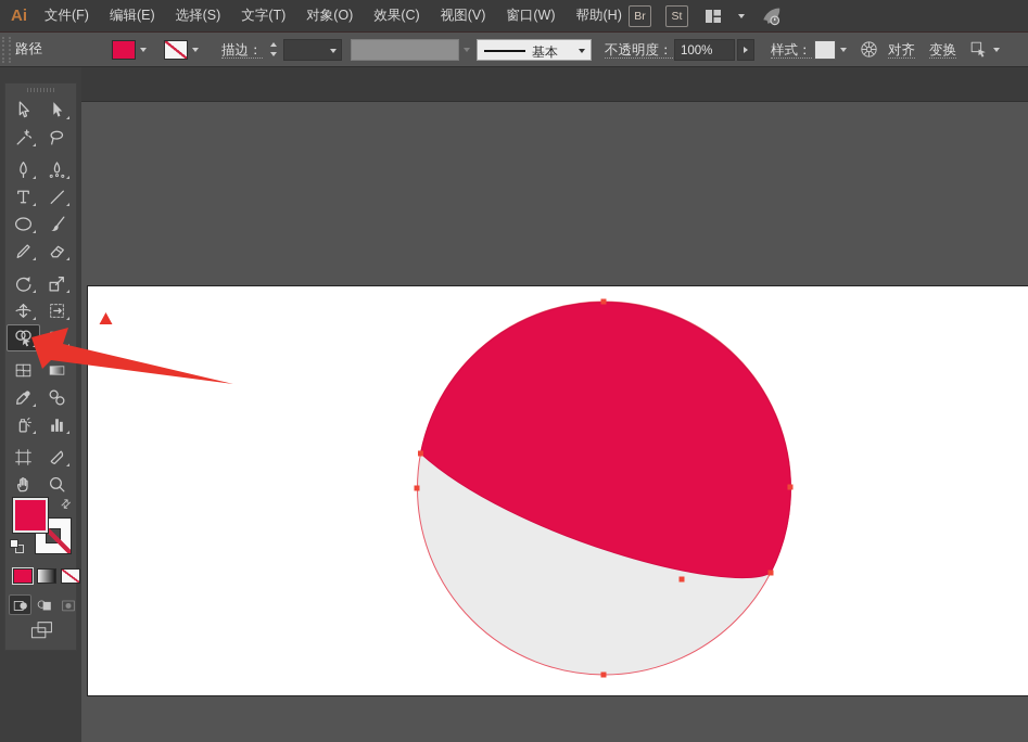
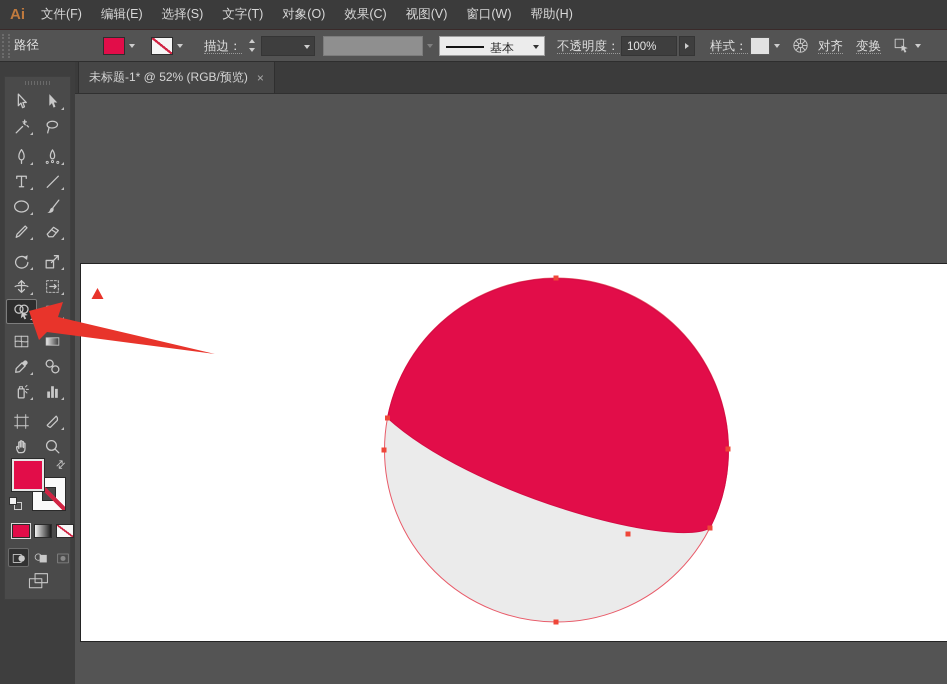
  Ai
  文件(F)
  编辑(E)
  选择(S)
  文字(T)
  对象(O)
  效果(C)
  视图(V)
  窗口(W)
  帮助(H)
- Br
- St
  路径
  描边：
  基本
  不透明度：
  100%
  样式：
  对齐
  变换
+ 未标题-1* @ 52% (RGB/预览)
+ ×
